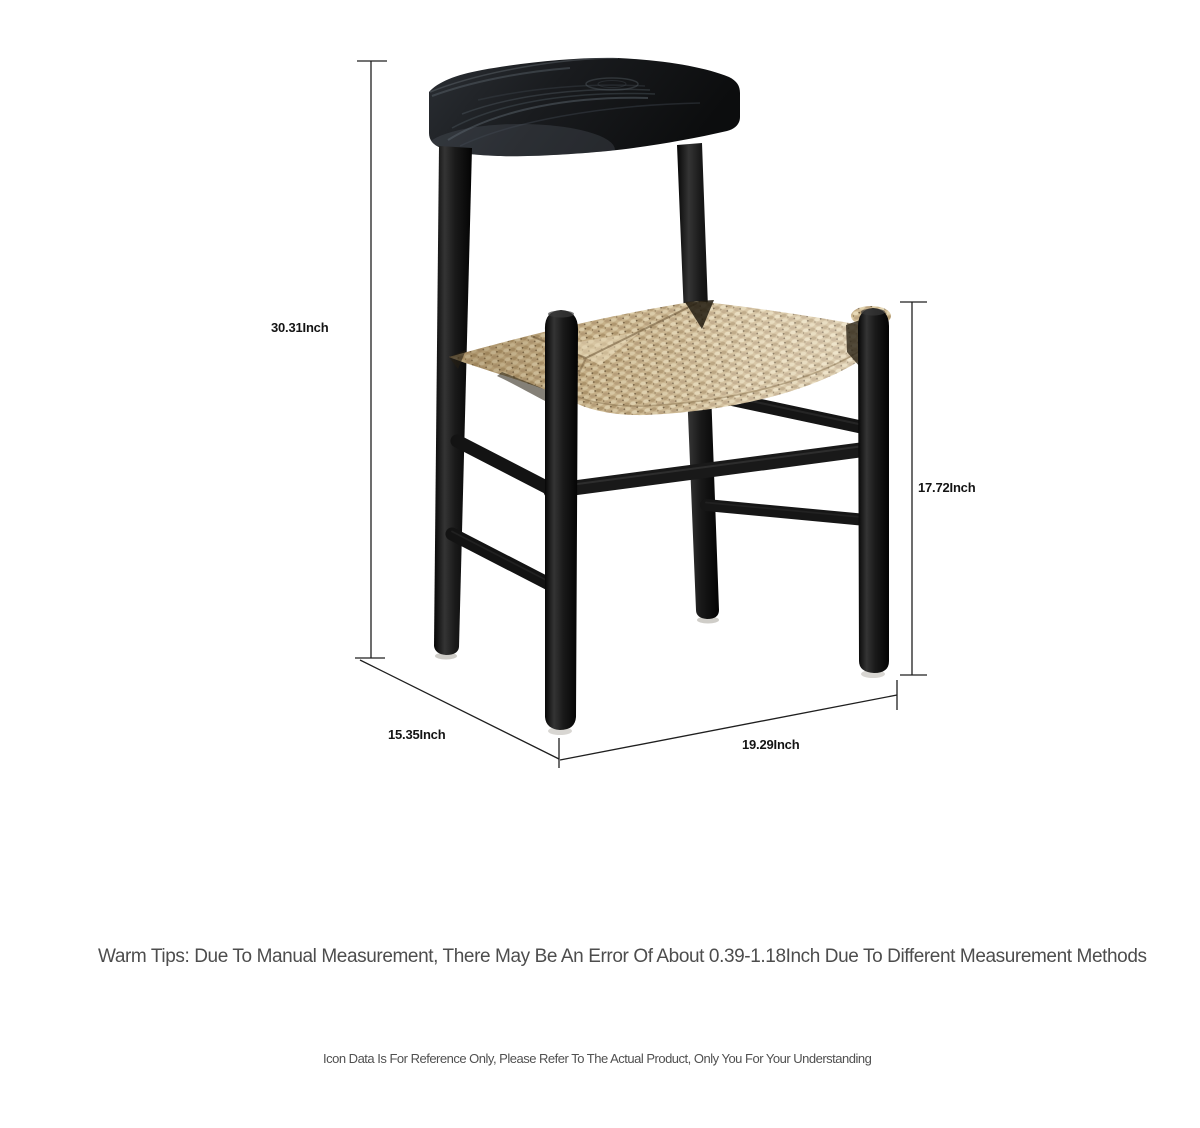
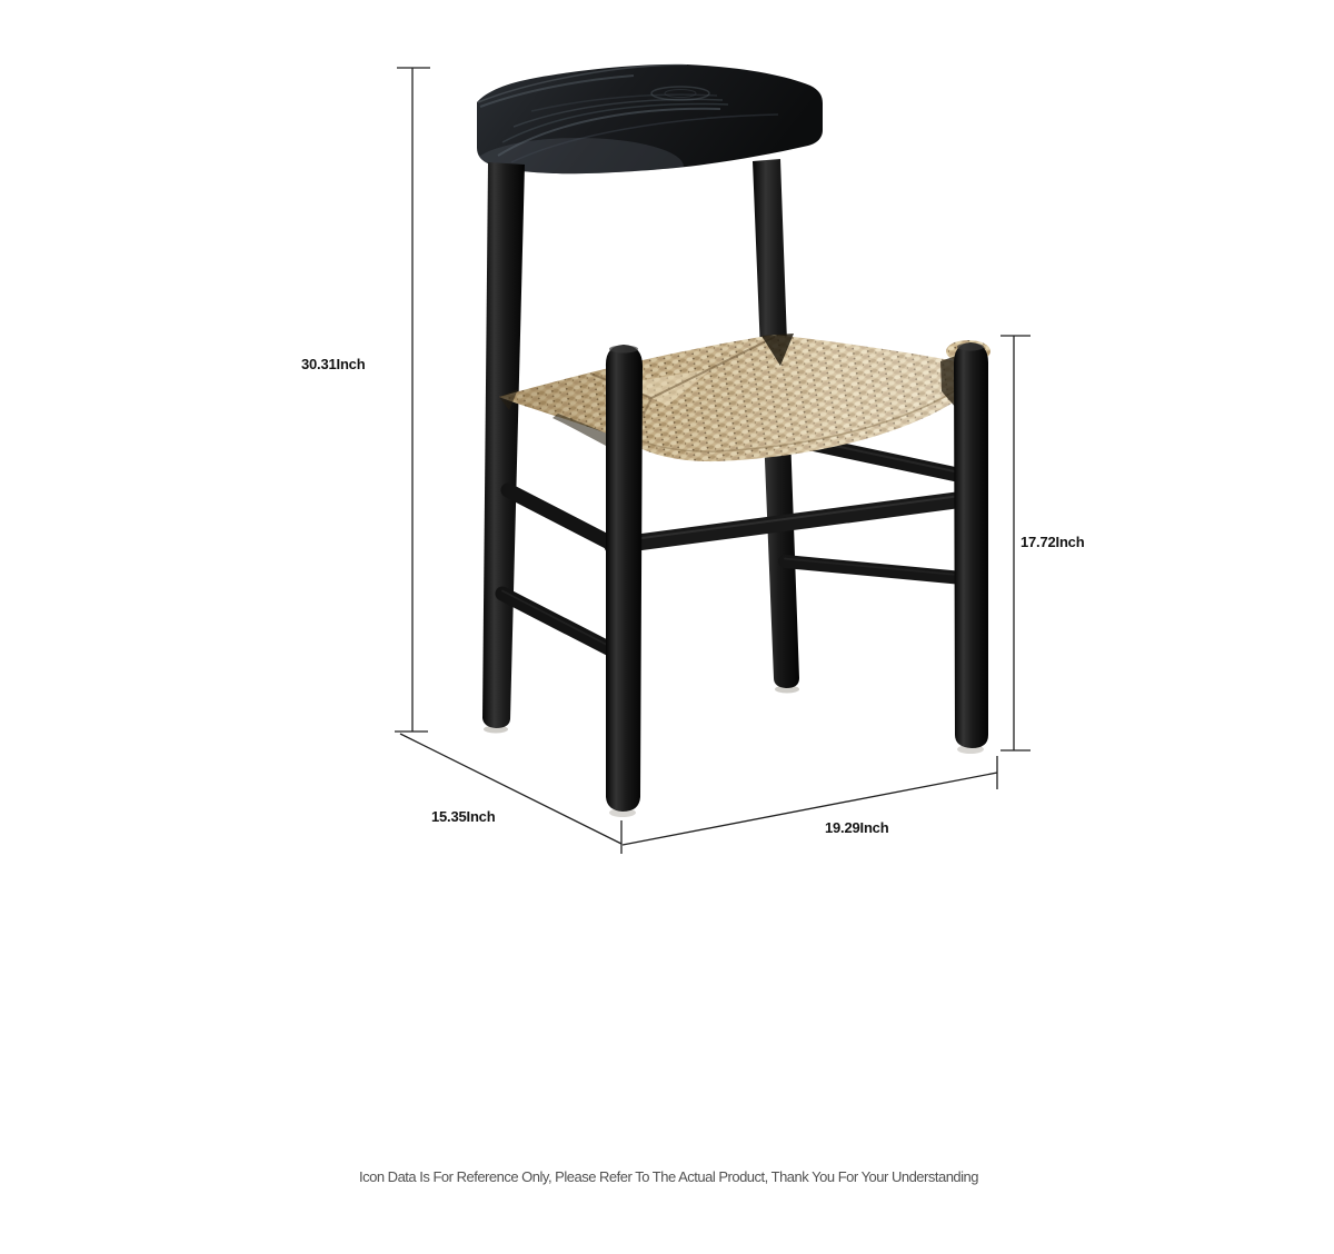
  30.31Inch
  17.72Inch
  15.35Inch
  19.29Inch
- Warm Tips: Due To Manual Measurement, There May Be An Error Of About 0.39-1.18Inch Due To Different Measurement Methods
- Icon Data Is For Reference Only, Please Refer To The Actual Product, Only You For Your Understanding
+ Icon Data Is For Reference Only, Please Refer To The Actual Product, Thank You For Your Understanding
